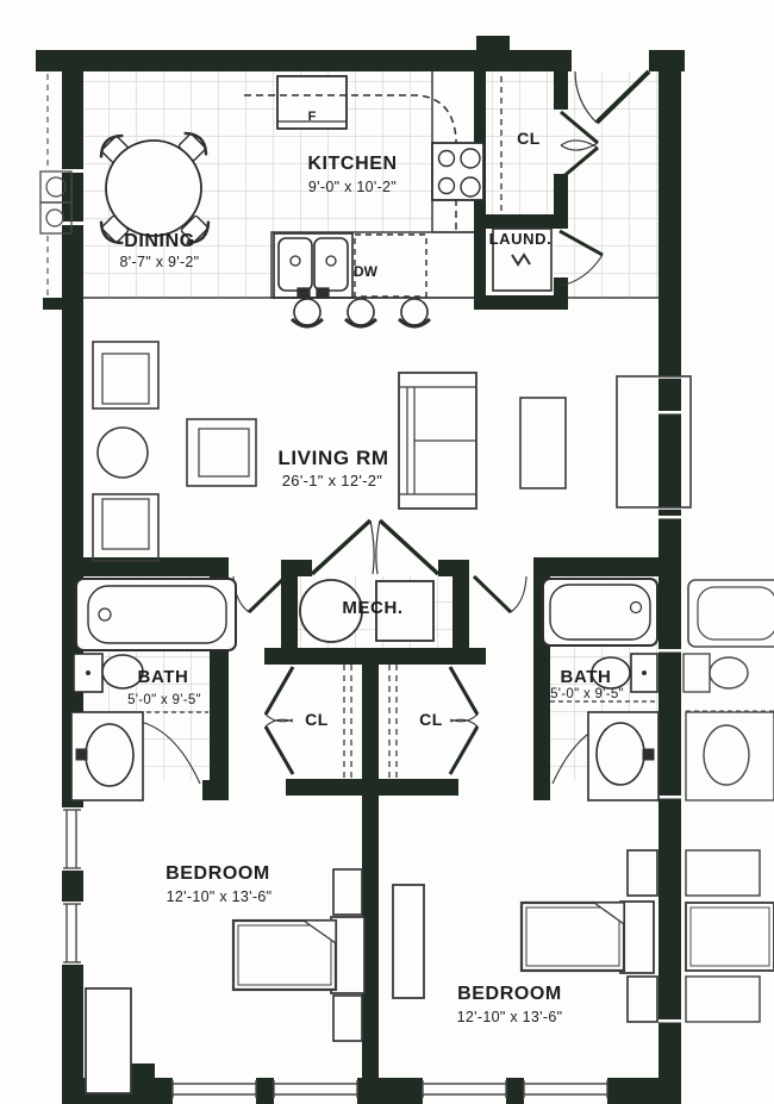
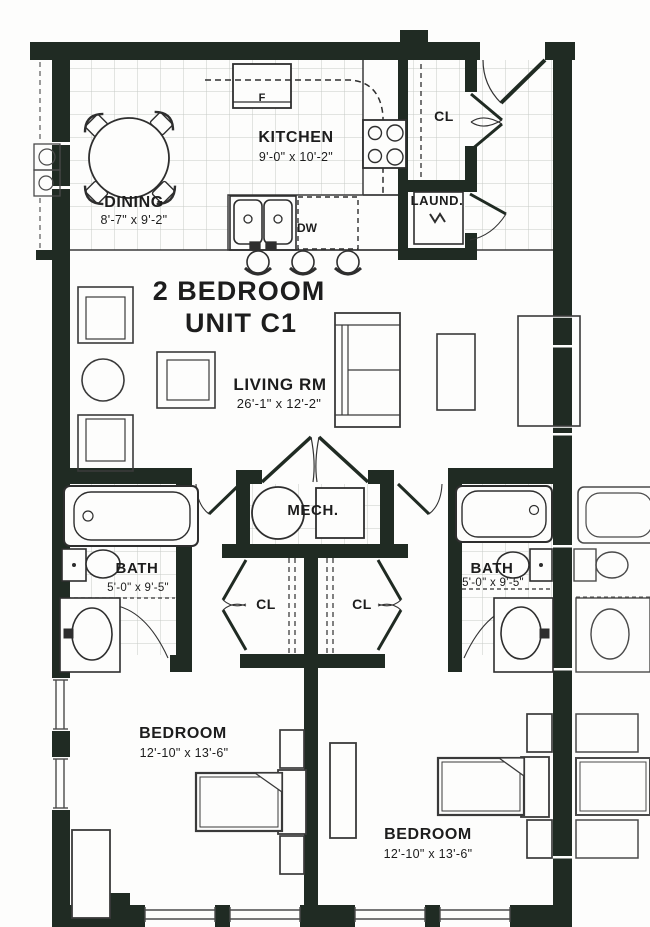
  KITCHEN
  9'-0" x 10'-2"
  DINING
  8'-7" x 9'-2"
  CL
  LAUND.
+ 2 BEDROOM
+ UNIT C1
  LIVING RM
  26'-1" x 12'-2"
  MECH.
  BATH
  5'-0" x 9'-5"
  BATH
  5'-0" x 9'-5"
  CL
  CL
  BEDROOM
  12'-10" x 13'-6"
  BEDROOM
  12'-10" x 13'-6"
  F
  DW
